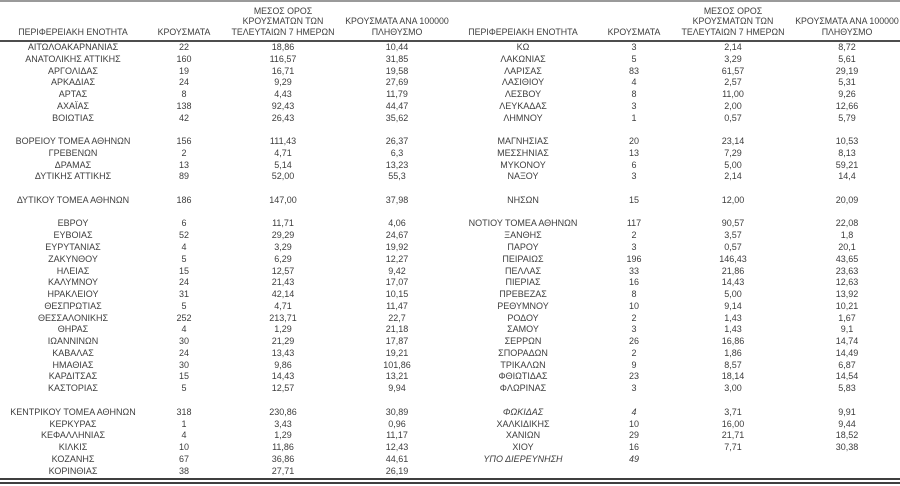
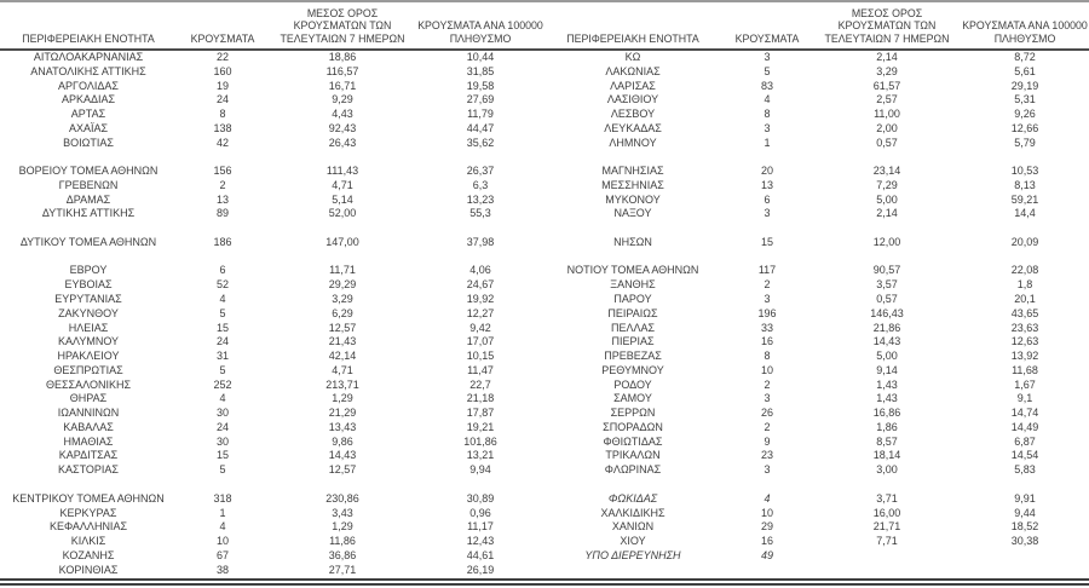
  ΠΕΡΙΦΕΡΕΙΑΚΗ ΕΝΟΤΗΤΑ
  ΚΡΟΥΣΜΑΤΑ
  ΜΕΣΟΣ ΟΡΟΣ
  ΚΡΟΥΣΜΑΤΩΝ ΤΩΝ
  ΤΕΛΕΥΤΑΙΩΝ 7 ΗΜΕΡΩΝ
  ΚΡΟΥΣΜΑΤΑ ΑΝΑ 100000
  ΠΛΗΘΥΣΜΟ
  ΠΕΡΙΦΕΡΕΙΑΚΗ ΕΝΟΤΗΤΑ
  ΚΡΟΥΣΜΑΤΑ
  ΜΕΣΟΣ ΟΡΟΣ
  ΚΡΟΥΣΜΑΤΩΝ ΤΩΝ
  ΤΕΛΕΥΤΑΙΩΝ 7 ΗΜΕΡΩΝ
  ΚΡΟΥΣΜΑΤΑ ΑΝΑ 100000
  ΠΛΗΘΥΣΜΟ
  ΑΙΤΩΛΟΑΚΑΡΝΑΝΙΑΣ
  22
  18,86
  10,44
  ΑΝΑΤΟΛΙΚΗΣ ΑΤΤΙΚΗΣ
  160
  116,57
  31,85
  ΑΡΓΟΛΙΔΑΣ
  19
  16,71
  19,58
  ΑΡΚΑΔΙΑΣ
  24
  9,29
  27,69
  ΑΡΤΑΣ
  8
  4,43
  11,79
  ΑΧΑΪΑΣ
  138
  92,43
  44,47
  ΒΟΙΩΤΙΑΣ
  42
  26,43
  35,62
  ΒΟΡΕΙΟΥ ΤΟΜΕΑ ΑΘΗΝΩΝ
  156
  111,43
  26,37
  ΓΡΕΒΕΝΩΝ
  2
  4,71
  6,3
  ΔΡΑΜΑΣ
  13
  5,14
  13,23
  ΔΥΤΙΚΗΣ ΑΤΤΙΚΗΣ
  89
  52,00
  55,3
  ΔΥΤΙΚΟΥ ΤΟΜΕΑ ΑΘΗΝΩΝ
  186
  147,00
  37,98
  ΕΒΡΟΥ
  6
  11,71
  4,06
  ΕΥΒΟΙΑΣ
  52
  29,29
  24,67
  ΕΥΡΥΤΑΝΙΑΣ
  4
  3,29
  19,92
  ΖΑΚΥΝΘΟΥ
  5
  6,29
  12,27
  ΗΛΕΙΑΣ
  15
  12,57
  9,42
  ΚΑΛΥΜΝΟΥ
  24
  21,43
  17,07
  ΗΡΑΚΛΕΙΟΥ
  31
  42,14
  10,15
  ΘΕΣΠΡΩΤΙΑΣ
  5
  4,71
  11,47
  ΘΕΣΣΑΛΟΝΙΚΗΣ
  252
  213,71
  22,7
  ΘΗΡΑΣ
  4
  1,29
  21,18
  ΙΩΑΝΝΙΝΩΝ
  30
  21,29
  17,87
  ΚΑΒΑΛΑΣ
  24
  13,43
  19,21
  ΗΜΑΘΙΑΣ
  30
  9,86
  101,86
  ΚΑΡΔΙΤΣΑΣ
  15
  14,43
  13,21
  ΚΑΣΤΟΡΙΑΣ
  5
  12,57
  9,94
  ΚΕΝΤΡΙΚΟΥ ΤΟΜΕΑ ΑΘΗΝΩΝ
  318
  230,86
  30,89
  ΚΕΡΚΥΡΑΣ
  1
  3,43
  0,96
  ΚΕΦΑΛΛΗΝΙΑΣ
  4
  1,29
  11,17
  ΚΙΛΚΙΣ
  10
  11,86
  12,43
  ΚΟΖΑΝΗΣ
  67
  36,86
  44,61
  ΚΟΡΙΝΘΙΑΣ
  38
  27,71
  26,19
  ΚΩ
  3
  2,14
  8,72
  ΛΑΚΩΝΙΑΣ
  5
  3,29
  5,61
  ΛΑΡΙΣΑΣ
  83
  61,57
  29,19
  ΛΑΣΙΘΙΟΥ
  4
  2,57
  5,31
  ΛΕΣΒΟΥ
  8
  11,00
  9,26
  ΛΕΥΚΑΔΑΣ
  3
  2,00
  12,66
  ΛΗΜΝΟΥ
  1
  0,57
  5,79
  ΜΑΓΝΗΣΙΑΣ
  20
  23,14
  10,53
  ΜΕΣΣΗΝΙΑΣ
  13
  7,29
  8,13
  ΜΥΚΟΝΟΥ
  6
  5,00
  59,21
  ΝΑΞΟΥ
  3
  2,14
  14,4
  ΝΗΣΩΝ
  15
  12,00
  20,09
  ΝΟΤΙΟΥ ΤΟΜΕΑ ΑΘΗΝΩΝ
  117
  90,57
  22,08
  ΞΑΝΘΗΣ
  2
  3,57
  1,8
  ΠΑΡΟΥ
  3
  0,57
  20,1
  ΠΕΙΡΑΙΩΣ
  196
  146,43
  43,65
  ΠΕΛΛΑΣ
  33
  21,86
  23,63
  ΠΙΕΡΙΑΣ
  16
  14,43
  12,63
  ΠΡΕΒΕΖΑΣ
  8
  5,00
  13,92
  ΡΕΘΥΜΝΟΥ
  10
  9,14
- 10,21
+ 11,68
  ΡΟΔΟΥ
  2
  1,43
  1,67
  ΣΑΜΟΥ
  3
  1,43
  9,1
  ΣΕΡΡΩΝ
  26
  16,86
  14,74
  ΣΠΟΡΑΔΩΝ
  2
  1,86
  14,49
- ΤΡΙΚΑΛΩΝ
+ ΦΘΙΩΤΙΔΑΣ
  9
  8,57
  6,87
- ΦΘΙΩΤΙΔΑΣ
+ ΤΡΙΚΑΛΩΝ
  23
  18,14
  14,54
  ΦΛΩΡΙΝΑΣ
  3
  3,00
  5,83
  ΦΩΚΙΔΑΣ
  4
  3,71
  9,91
  ΧΑΛΚΙΔΙΚΗΣ
  10
  16,00
  9,44
  ΧΑΝΙΩΝ
  29
  21,71
  18,52
  ΧΙΟΥ
  16
  7,71
  30,38
  ΥΠΟ ΔΙΕΡΕΥΝΗΣΗ
  49
